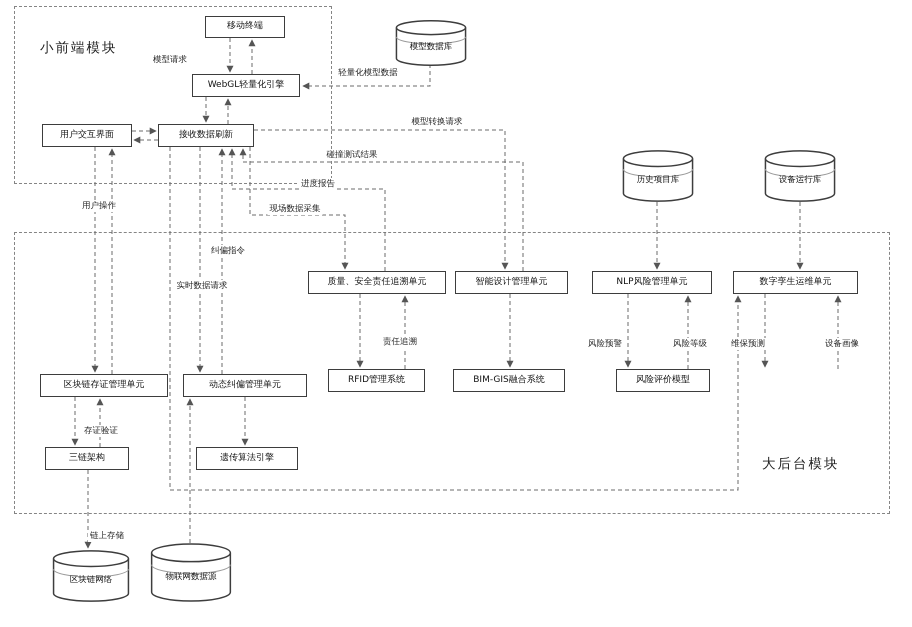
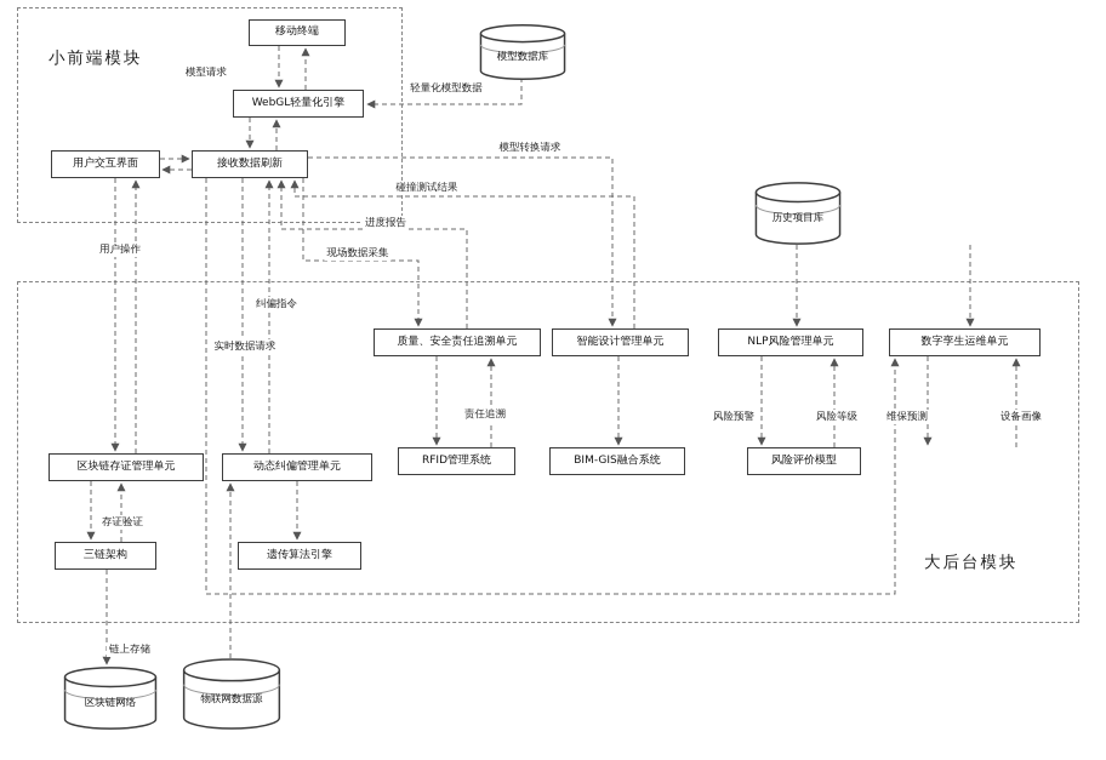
  小前端模块
  大后台模块
  移动终端
  WebGL轻量化引擎
  用户交互界面
  接收数据刷新
  质量、安全责任追溯单元
  智能设计管理单元
  NLP风险管理单元
  数字孪生运维单元
  RFID管理系统
  BIM-GIS融合系统
  风险评价模型
  区块链存证管理单元
  动态纠偏管理单元
  三链架构
  遗传算法引擎
  模型数据库
  历史项目库
- 设备运行库
  区块链网络
  物联网数据源
  模型请求
  轻量化模型数据
  模型转换请求
  碰撞测试结果
  进度报告
  现场数据采集
  用户操作
  纠偏指令
  实时数据请求
  责任追溯
  风险预警
  风险等级
  维保预测
  设备画像
  存证验证
  链上存储
